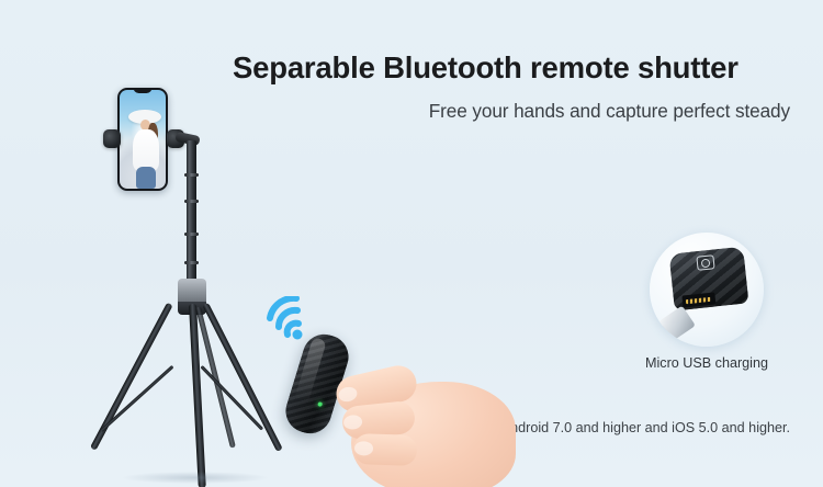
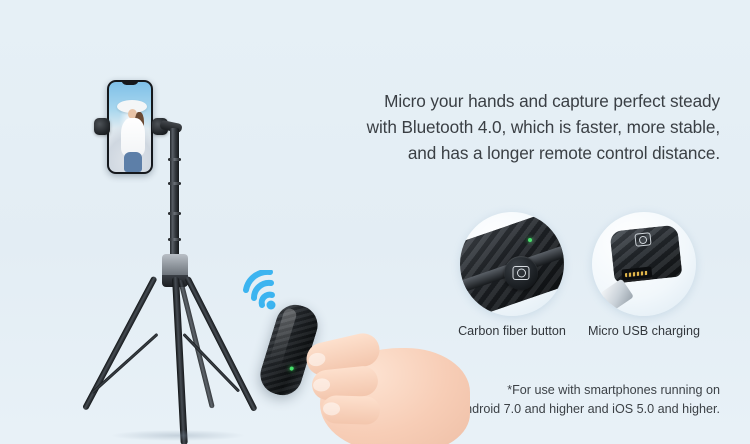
- Separable Bluetooth remote shutter
- Free your hands and capture perfect steady
+ Micro your hands and capture perfect steady
+ with Bluetooth 4.0, which is faster, more stable,
+ and has a longer remote control distance.
+ *For use with smartphones running on
  droid 7.0 and higher and iOS 5.0 and higher.
+ Carbon fiber button
  Micro USB charging
